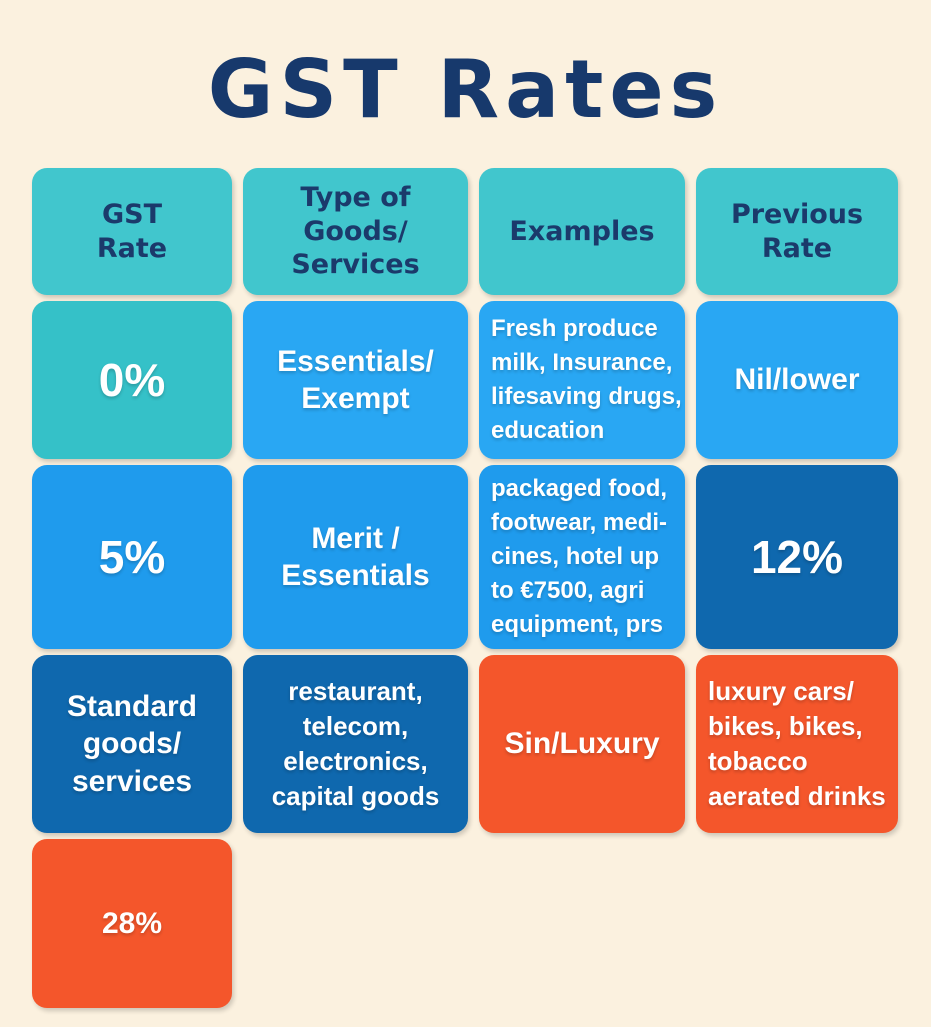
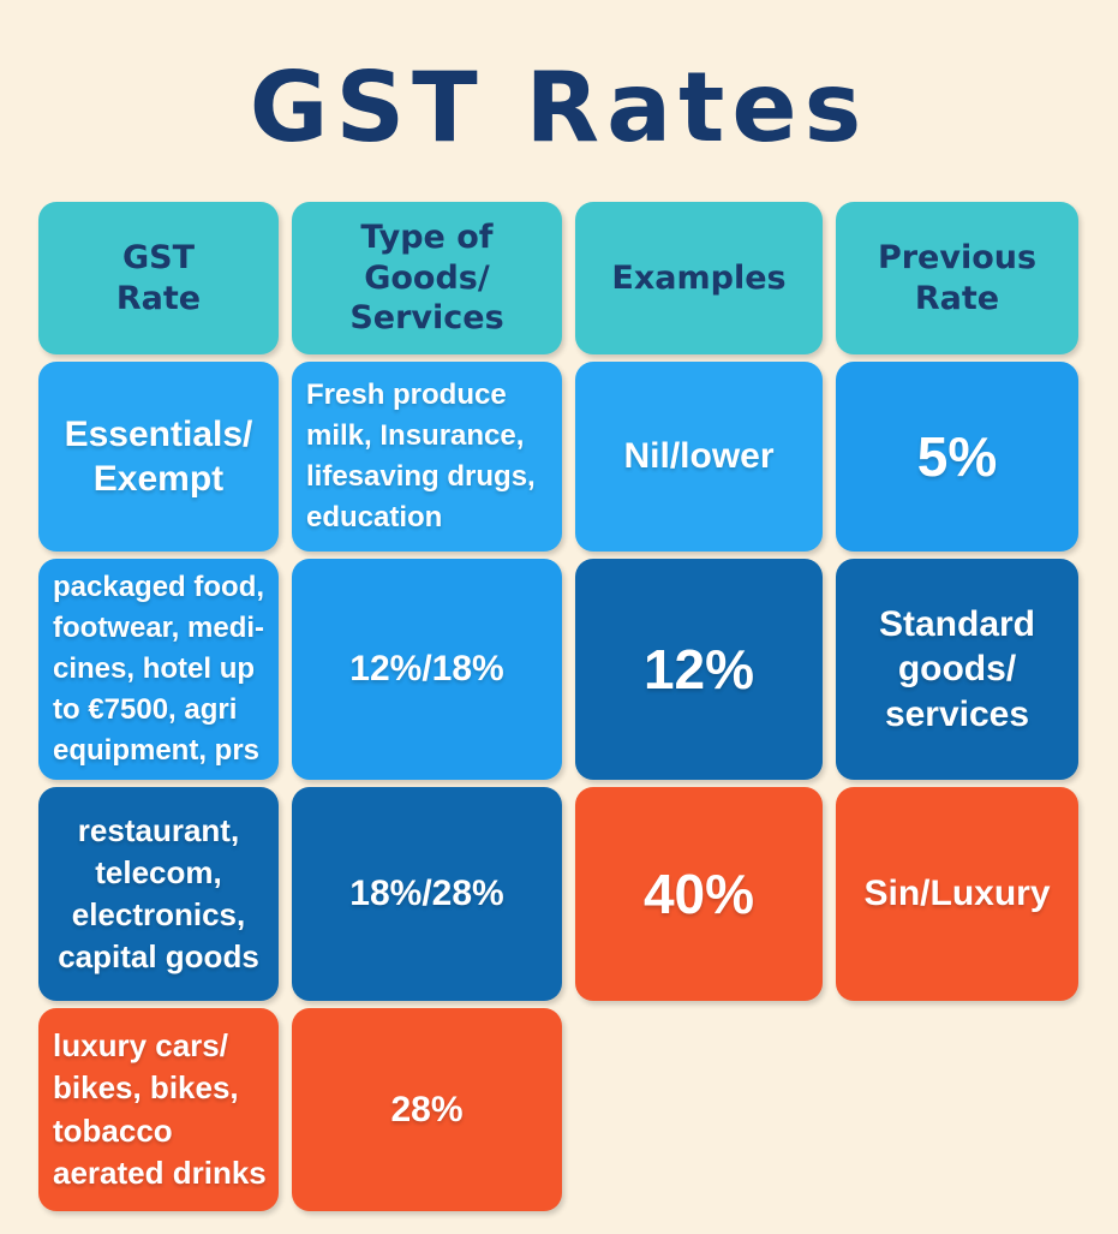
  GST Rates
  GST
  Rate
  Type of
  Goods/
  Services
  Examples
  Previous
  Rate
- 0%
  Essentials/
  Exempt
  Fresh produce
  milk, Insurance,
  lifesaving drugs,
  education
  Nil/lower
  5%
- Merit /
- Essentials
  packaged food,
  footwear, medi-
  cines, hotel up
  to €7500, agri
  equipment, prs
+ 12%/18%
  12%
  Standard
  goods/
  services
  restaurant,
  telecom,
  electronics,
  capital goods
+ 18%/28%
+ 40%
  Sin/Luxury
  luxury cars/
  bikes, bikes,
  tobacco
  aerated drinks
  28%
